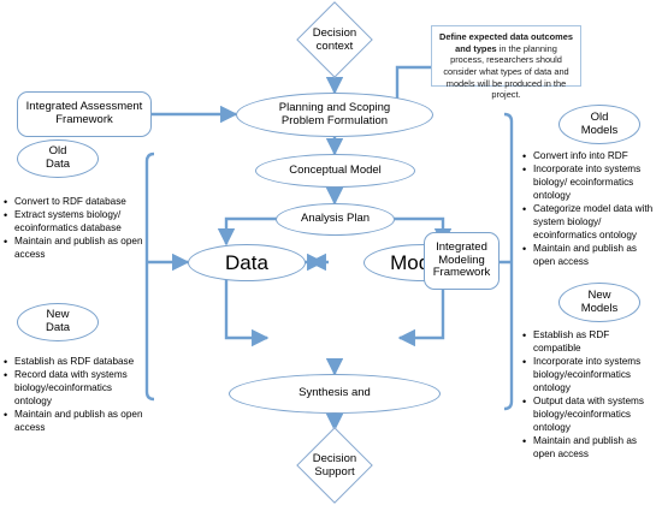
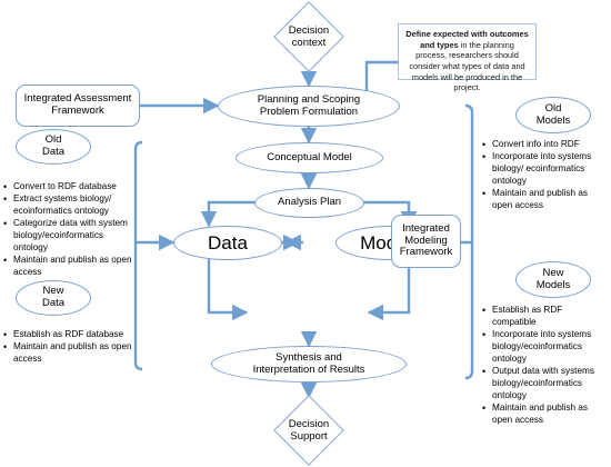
  Decision
  context
  Planning and Scoping
  Problem Formulation
  Conceptual Model
  Analysis Plan
  Data
  Synthesis and
+ Interpretation of Results
  Decision
  Support
  Integrated Assessment
  Framework
  Integrated
  Modeling
  Framework
  Old
  Data
  Convert to RDF database
- Extract systems biology/ ecoinformatics database
+ Extract systems biology/ ecoinformatics ontology
+ Categorize data with system biology/ecoinformatics ontology
  Maintain and publish as open access
  New
  Data
  Establish as RDF database
- Record data with systems biology/ecoinformatics ontology
  Maintain and publish as open access
  Old
  Models
  Convert info into RDF
  Incorporate into systems biology/ ecoinformatics ontology
- Categorize model data with system biology/ ecoinformatics ontology
  Maintain and publish as open access
  New
  Models
  Establish as RDF compatible
  Incorporate into systems biology/ecoinformatics ontology
  Output data with systems biology/ecoinformatics ontology
  Maintain and publish as open access
- Define expected data outcomes and types in the planning process, researchers should consider what types of data and models will be produced in the project.
+ Define expected with outcomes and types in the planning process, researchers should consider what types of data and models will be produced in the project.
